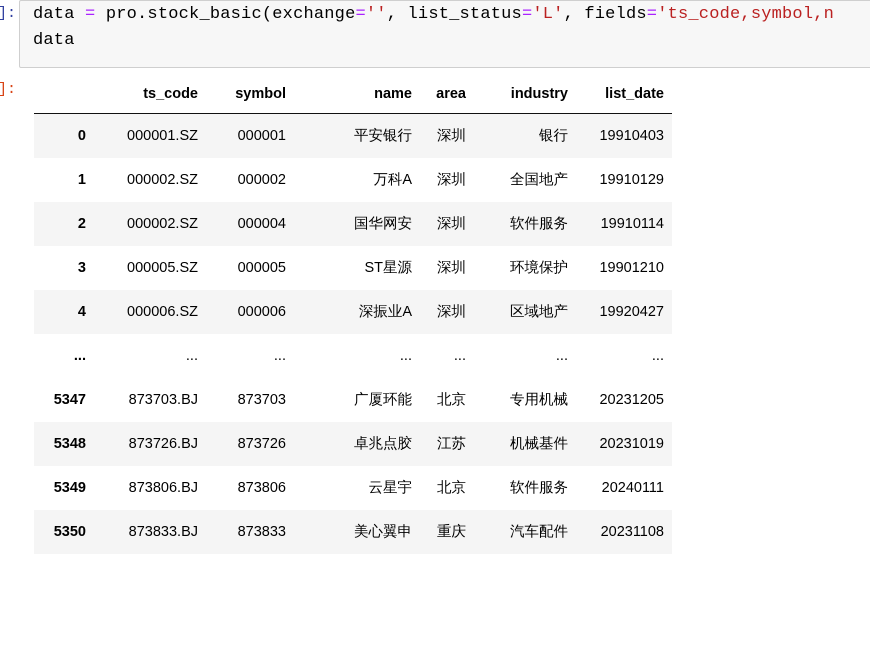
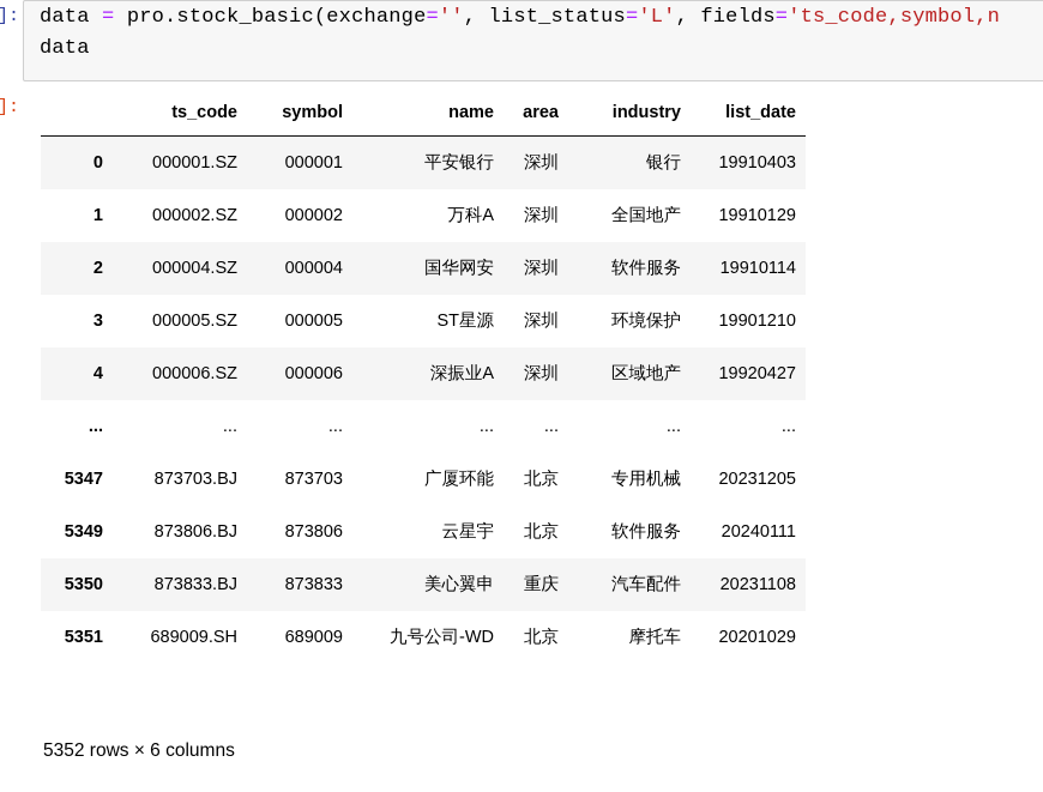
  ]:
  data = pro.stock_basic(exchange='', list_status='L', fields='ts_code,symbol,n
  data
  ]:
  	ts_code	symbol	name	area	industry	list_date
  0	000001.SZ	000001	平安银行	深圳	银行	19910403
  1	000002.SZ	000002	万科A	深圳	全国地产	19910129
- 2	000002.SZ	000004	国华网安	深圳	软件服务	19910114
+ 2	000004.SZ	000004	国华网安	深圳	软件服务	19910114
  3	000005.SZ	000005	ST星源	深圳	环境保护	19901210
  4	000006.SZ	000006	深振业A	深圳	区域地产	19920427
  ...	...	...	...	...	...	...
  5347	873703.BJ	873703	广厦环能	北京	专用机械	20231205
- 5348	873726.BJ	873726	卓兆点胶	江苏	机械基件	20231019
  5349	873806.BJ	873806	云星宇	北京	软件服务	20240111
  5350	873833.BJ	873833	美心翼申	重庆	汽车配件	20231108
+ 5351	689009.SH	689009	九号公司-WD	北京	摩托车	20201029
+ 5352 rows × 6 columns
